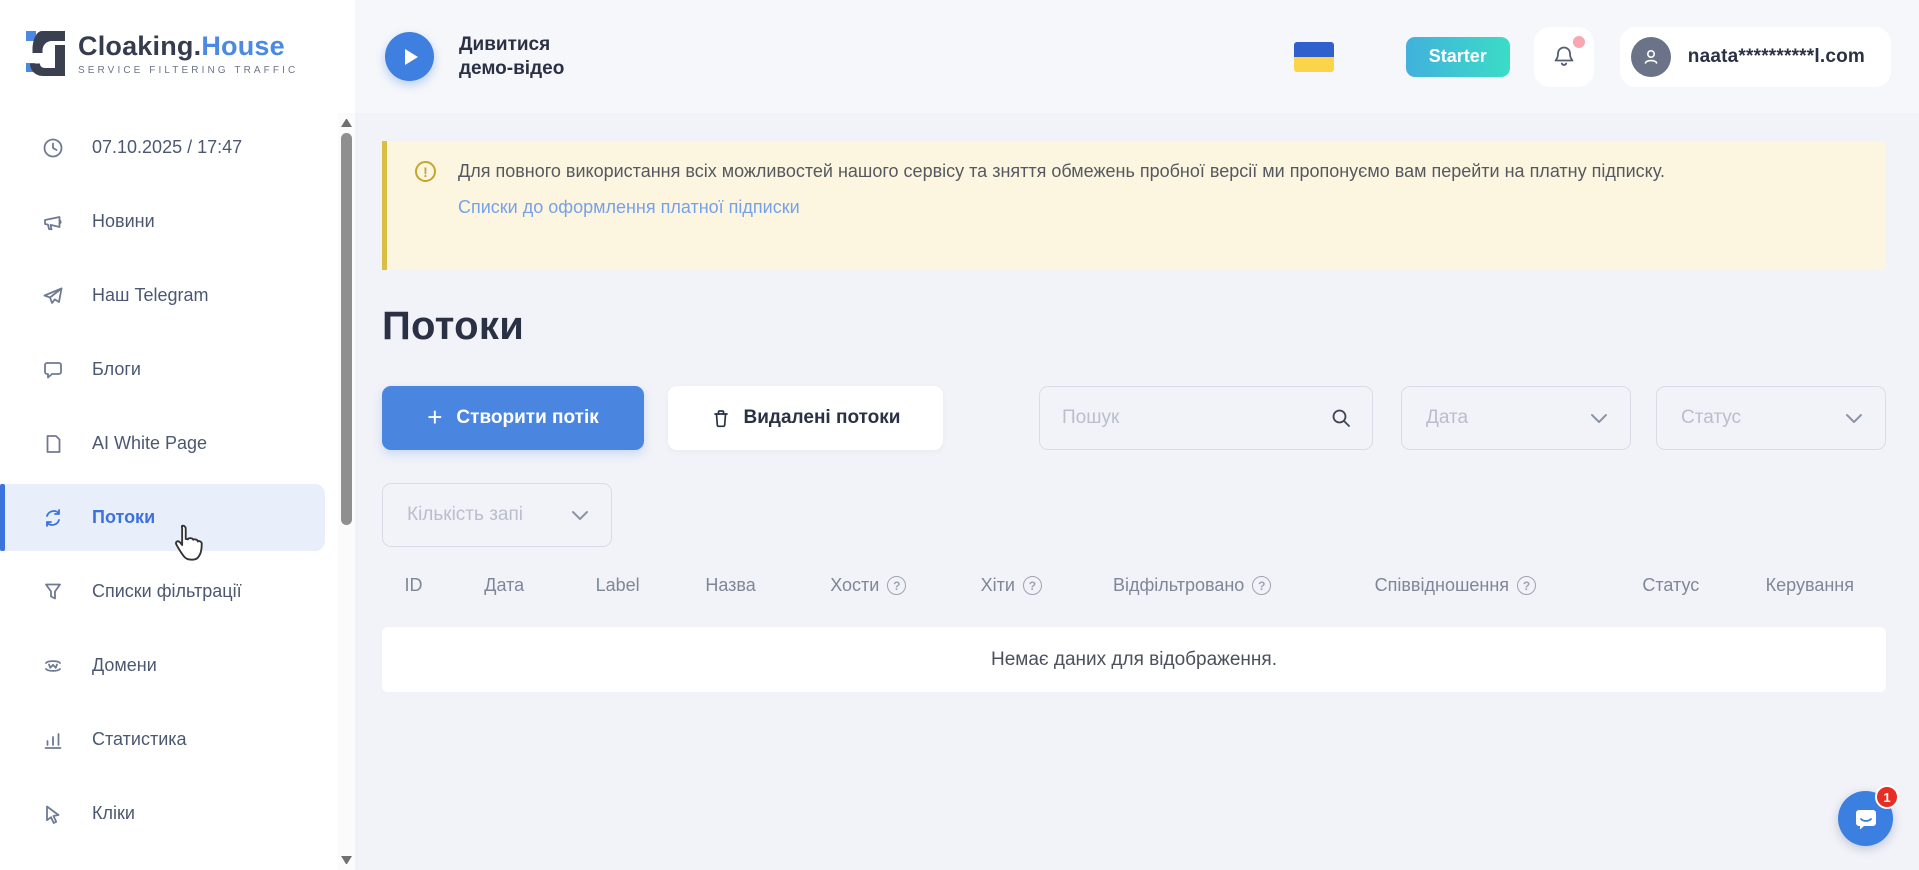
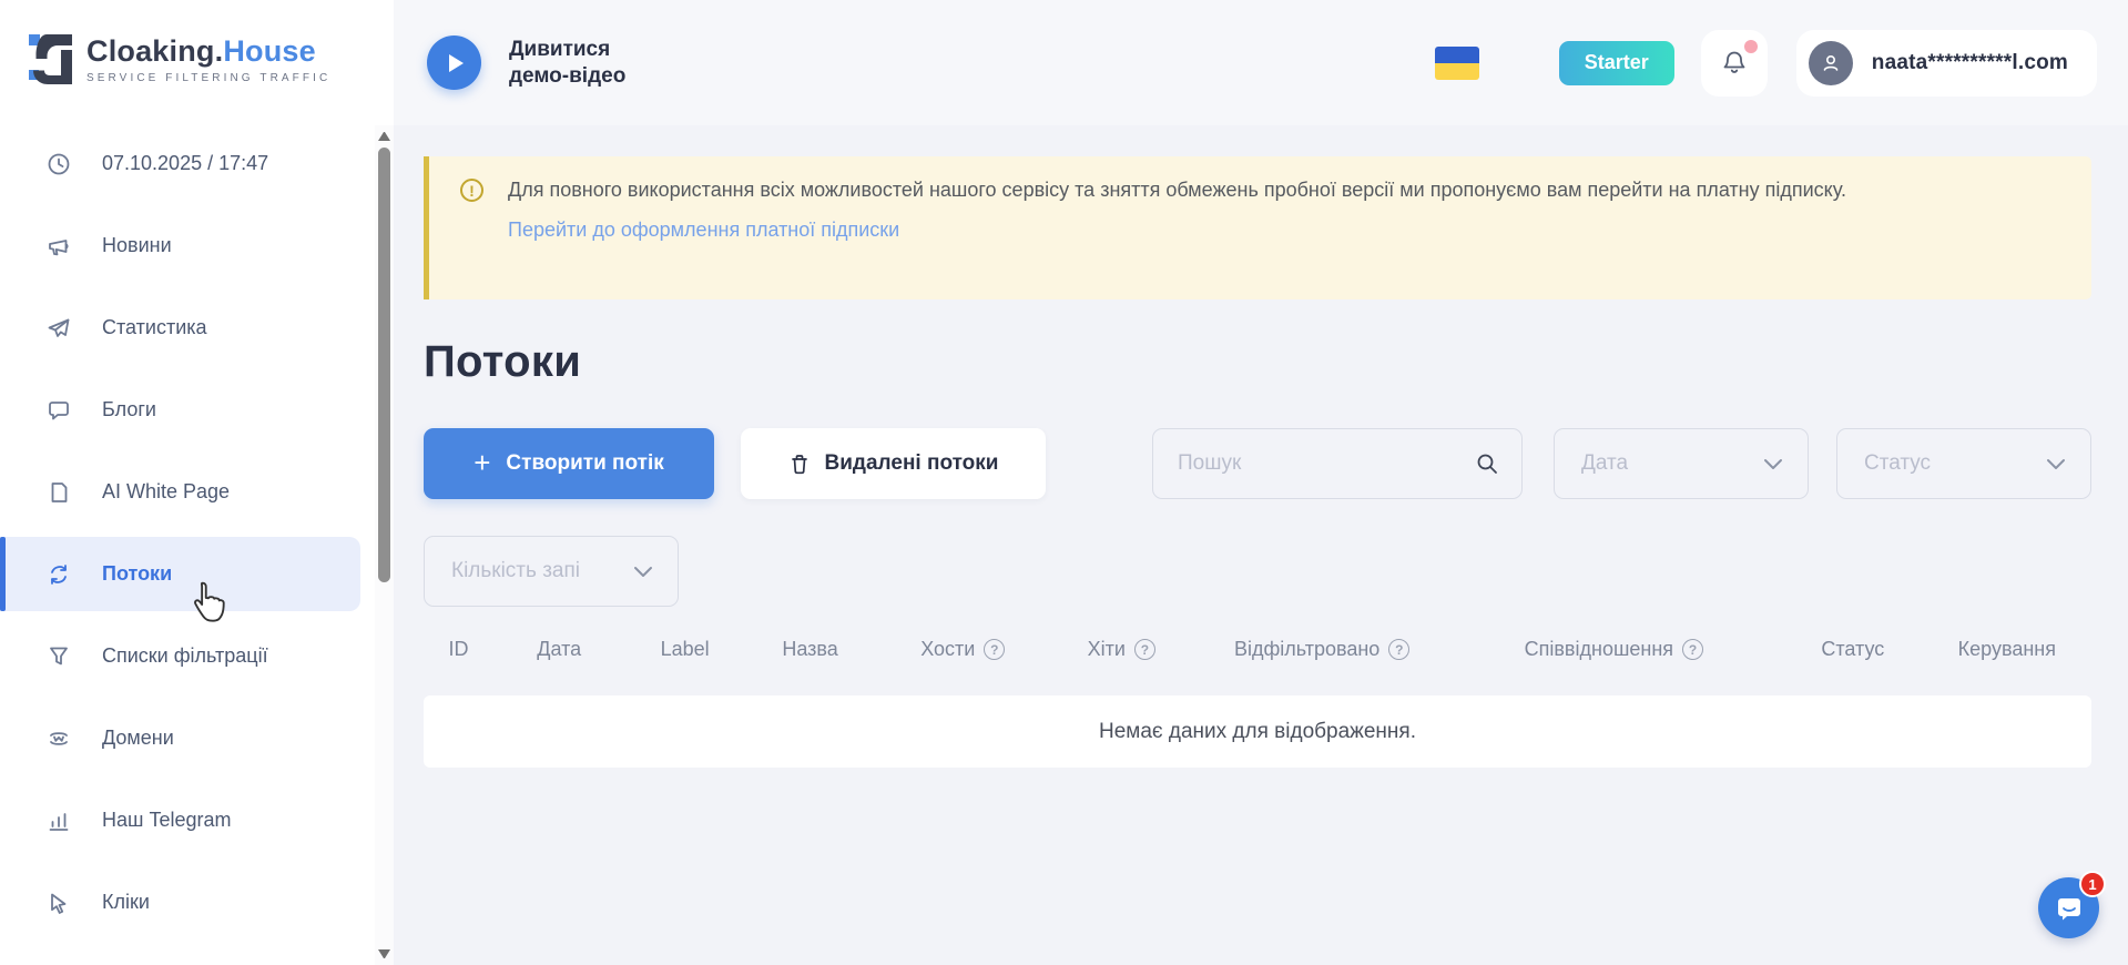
  Cloaking.House
  SERVICE FILTERING TRAFFIC
  07.10.2025 / 17:47
  Новини
- Наш Telegram
+ Статистика
  Блоги
  AI White Page
  Потоки
  Списки фільтрації
  Домени
- Статистика
+ Наш Telegram
  Кліки
  Дивитися
  демо-відео
  Starter
  naata**********l.com
  !
  Для повного використання всіх можливостей нашого сервісу та зняття обмежень пробної версії ми пропонуємо вам перейти на платну підписку.
- Списки до оформлення платної підписки
+ Перейти до оформлення платної підписки
  Потоки
  +
  Створити потік
  Видалені потоки
  Пошук
  Дата
  Статус
  Кількість запі
  ID
  Дата
  Label
  Назва
  Хости
  ?
  Хіти
  ?
  Відфільтровано
  ?
  Співвідношення
  ?
  Статус
  Керування
  Немає даних для відображення.
  1
